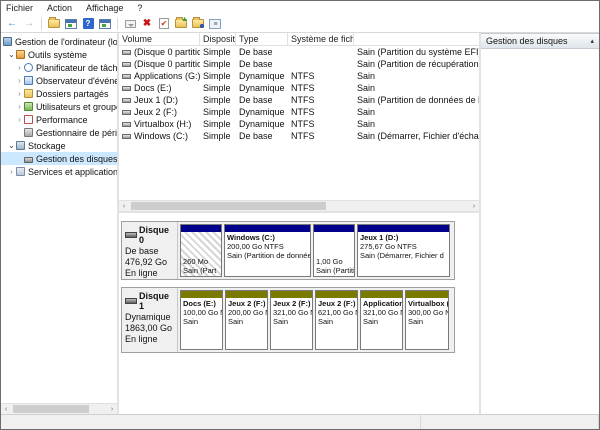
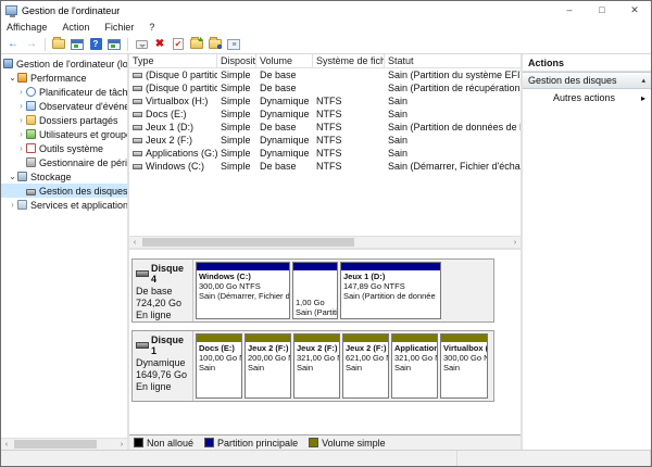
+ Gestion de l'ordinateur
+ –
+ □
+ ✕
- Fichier
+ Affichage
  Action
- Affichage
+ Fichier
  ?
  ←
  →
  ?
  ✖
  ✔
  Gestion de l'ordinateur (lo
  ⌄
- Outils système
+ Performance
  ›
  Planificateur de tâch
  ›
  Observateur d'événe
  ›
  Dossiers partagés
  ›
  Utilisateurs et group
  ›
- Performance
+ Outils système
  ⌄
  Stockage
  Gestion des disques
  ›
  Services et application
- Volume
+ Type
  Disposit
- Type
+ Volume
  Système de fich
+ Statut
  (Disque 0 partitio
  Simple
  De base
  Sain (Partition du système EFI
  (Disque 0 partitio
  Simple
  De base
  Sain (Partition de récupération
- Applications (G:)
+ Virtualbox (H:)
  Simple
  Dynamique
  NTFS
  Sain
  Docs (E:)
  Simple
  Dynamique
  NTFS
  Sain
  Jeux 1 (D:)
  Simple
  De base
  NTFS
  Sain (Partition de données de
  Jeux 2 (F:)
  Simple
  Dynamique
  NTFS
  Sain
- Virtualbox (H:)
+ Applications (G:)
  Simple
  Dynamique
  NTFS
  Sain
  Windows (C:)
  Simple
  De base
  NTFS
  Sain (Démarrer, Fichier d'écha
- Disque 0
+ Disque 4
  De base
- 476,92 Go
+ 724,20 Go
  En ligne
- 260 Mo
- Sain (Part
  Windows (C:)
- 200,00 Go NTFS
+ 300,00 Go NTFS
- Sain (Partition de donnée
+ Sain (Démarrer, Fichier d
  1,00 Go
  Sain (Partiti
  Jeux 1 (D:)
- 275,67 Go NTFS
+ 147,89 Go NTFS
- Sain (Démarrer, Fichier d
+ Sain (Partition de donnée
  Disque 1
  Dynamique
- 1863,00 Go
+ 1649,76 Go
  En ligne
  Docs (E:)
  100,00 Go
  Sain
  Jeux 2 (F:)
  200,00 Go
  Sain
  Jeux 2 (F:)
  321,00 Go
  Sain
  Jeux 2 (F:)
  621,00 Go
  Sain
  Application
  321,00 Go
  Sain
  Virtualbox (
  300,00 Go N
  Sain
+ Non alloué
+ Partition principale
+ Volume simple
+ Actions
  Gestion des disques
+ Autres actions
+ ▸
